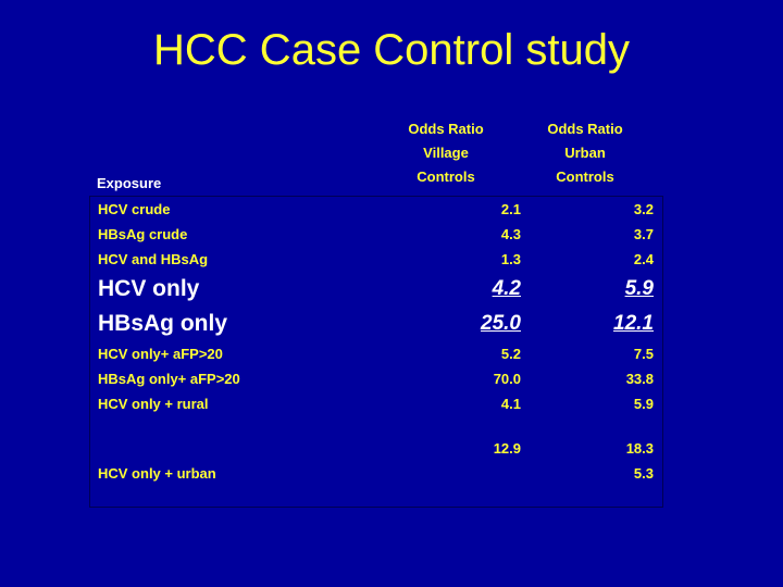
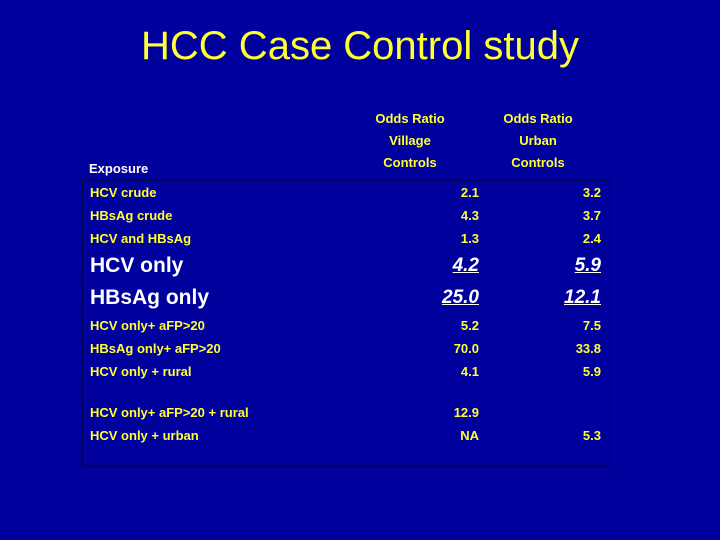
  HCC Case Control study
  Odds Ratio
  Village
  Controls
  Odds Ratio
  Urban
  Controls
  Exposure
  HCV crude
  2.1
  3.2
  HBsAg crude
  4.3
  3.7
  HCV and HBsAg
  1.3
  2.4
  HCV only
  4.2
  5.9
  HBsAg only
  25.0
  12.1
  HCV only+ aFP>20
  5.2
  7.5
  HBsAg only+ aFP>20
  70.0
  33.8
  HCV only + rural
  4.1
  5.9
+ HCV only+ aFP>20 + rural
  12.9
- 18.3
  HCV only + urban
+ NA
  5.3
